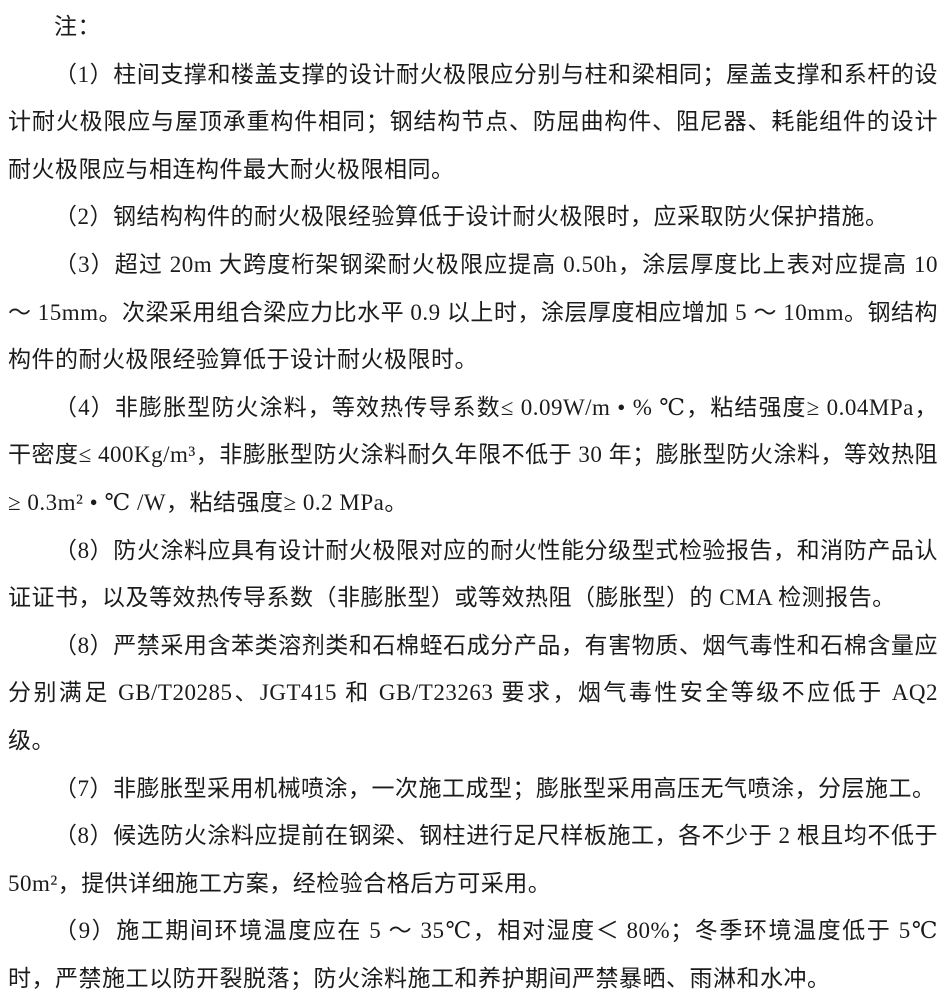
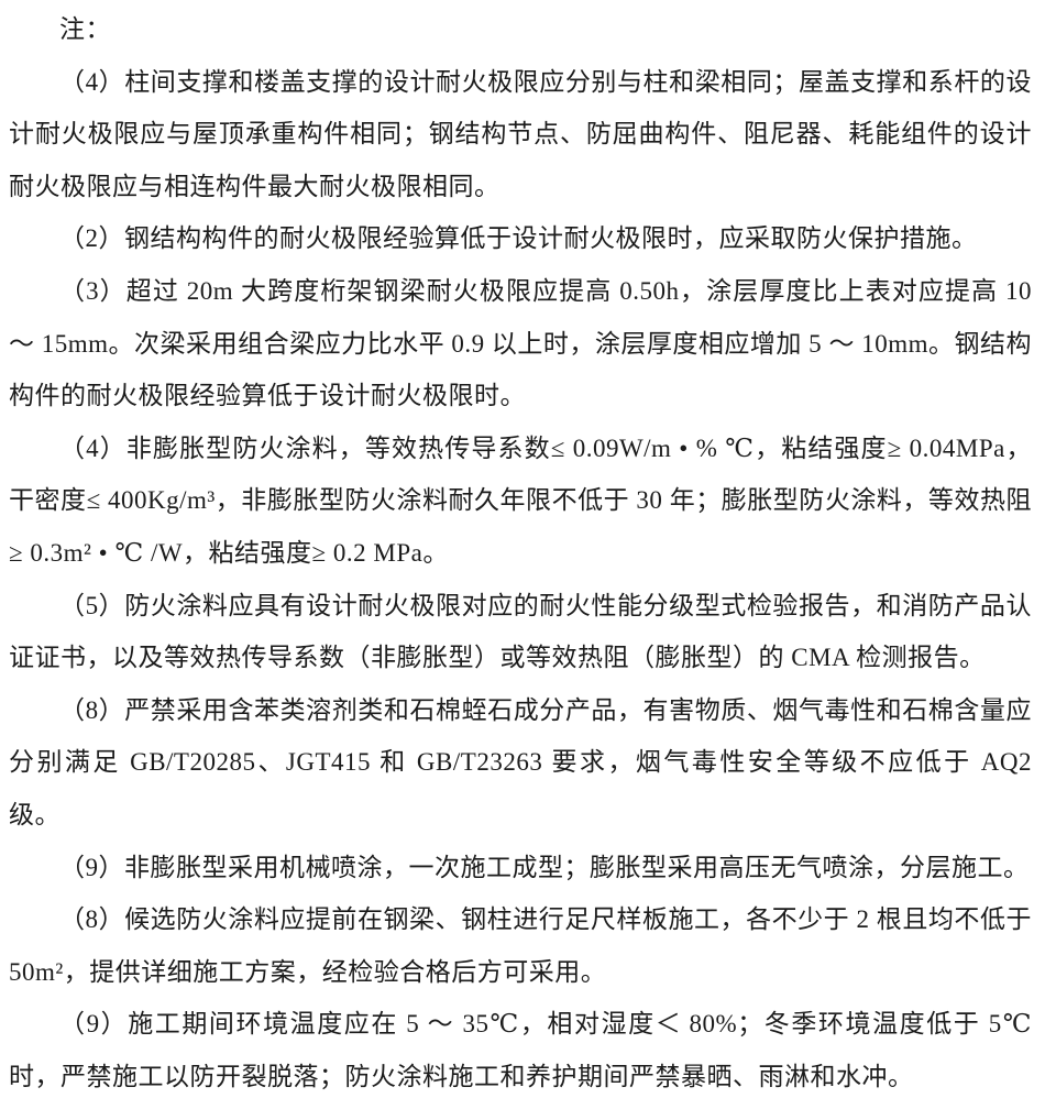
  注：
- （1）柱间支撑和楼盖支撑的设计耐火极限应分别与柱和梁相同；屋盖支撑和系杆的设计耐火极限应与屋顶承重构件相同；钢结构节点、防屈曲构件、阻尼器、耗能组件的设计耐火极限应与相连构件最大耐火极限相同。
+ （4）柱间支撑和楼盖支撑的设计耐火极限应分别与柱和梁相同；屋盖支撑和系杆的设计耐火极限应与屋顶承重构件相同；钢结构节点、防屈曲构件、阻尼器、耗能组件的设计耐火极限应与相连构件最大耐火极限相同。
  （2）钢结构构件的耐火极限经验算低于设计耐火极限时，应采取防火保护措施。
  （3）超过 20m 大跨度桁架钢梁耐火极限应提高 0.50h，涂层厚度比上表对应提高 10 ～ 15mm。次梁采用组合梁应力比水平 0.9 以上时，涂层厚度相应增加 5 ～ 10mm。钢结构构件的耐火极限经验算低于设计耐火极限时。
  （4）非膨胀型防火涂料，等效热传导系数≤ 0.09W/m • % ℃，粘结强度≥ 0.04MPa，干密度≤ 400Kg/m³，非膨胀型防火涂料耐久年限不低于 30 年；膨胀型防火涂料，等效热阻≥ 0.3m² • ℃ /W，粘结强度≥ 0.2 MPa。
- （8）防火涂料应具有设计耐火极限对应的耐火性能分级型式检验报告，和消防产品认证证书，以及等效热传导系数（非膨胀型）或等效热阻（膨胀型）的 CMA 检测报告。
+ （5）防火涂料应具有设计耐火极限对应的耐火性能分级型式检验报告，和消防产品认证证书，以及等效热传导系数（非膨胀型）或等效热阻（膨胀型）的 CMA 检测报告。
  （8）严禁采用含苯类溶剂类和石棉蛭石成分产品，有害物质、烟气毒性和石棉含量应分别满足 GB/T20285、JGT415 和 GB/T23263 要求，烟气毒性安全等级不应低于 AQ2 级。
- （7）非膨胀型采用机械喷涂，一次施工成型；膨胀型采用高压无气喷涂，分层施工。
+ （9）非膨胀型采用机械喷涂，一次施工成型；膨胀型采用高压无气喷涂，分层施工。
  （8）候选防火涂料应提前在钢梁、钢柱进行足尺样板施工，各不少于 2 根且均不低于 50m²，提供详细施工方案，经检验合格后方可采用。
  （9）施工期间环境温度应在 5 ～ 35℃，相对湿度＜ 80%；冬季环境温度低于 5℃时，严禁施工以防开裂脱落；防火涂料施工和养护期间严禁暴晒、雨淋和水冲。
